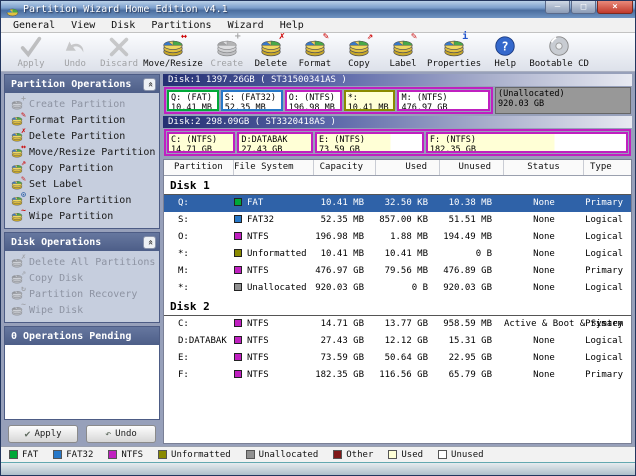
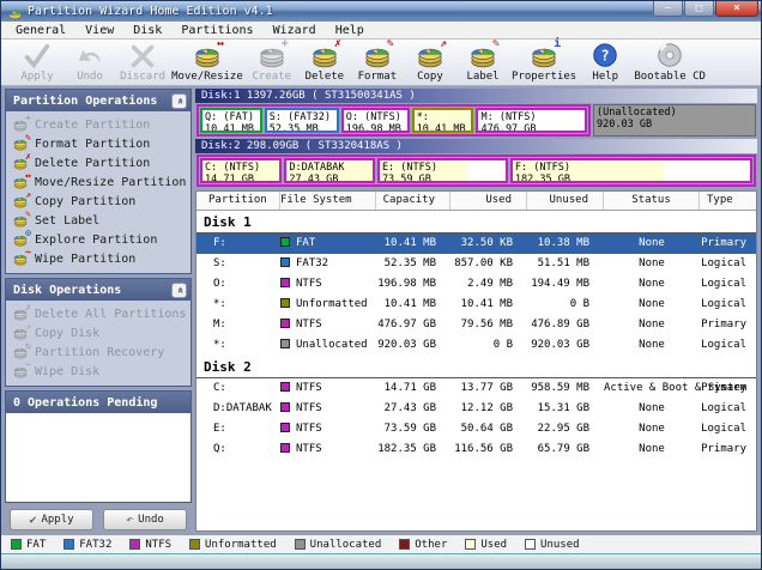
  Partition Wizard Home Edition v4.1
  –
  □
  ×
  General
  View
  Disk
  Partitions
  Wizard
  Help
  Apply
  Undo
  Discard
  ↔
  Move/Resize
  +
  Create
  ✗
  Delete
  ✎
  Format
  ⇗
  Copy
  ✎
  Label
  i
  Properties
  ?
  Help
  Bootable CD
  Partition Operations
  +
  Create Partition
  ✎
  Format Partition
  ✗
  Delete Partition
  ↔
  Move/Resize Partition
  ⇗
  Copy Partition
  ✎
  Set Label
  ⊙
  Explore Partition
  ~
  Wipe Partition
  Disk Operations
  ✗
  Delete All Partitions
  ⇗
  Copy Disk
  ↻
  Partition Recovery
  ~
  Wipe Disk
  0 Operations Pending
  ✔
  Apply
  ↶
  Undo
  Disk:1 1397.26GB ( ST31500341AS )
  Q: (FAT)
  10.41 MB
  S: (FAT32)
  52.35 MB
  O: (NTFS)
  196.98 MB
  *:
  10.41 MB
  M: (NTFS)
  476.97 GB
  (Unallocated)
  920.03 GB
  Disk:2 298.09GB ( ST3320418AS )
  C: (NTFS)
  14.71 GB
  D:DATABAK
  27.43 GB
  E: (NTFS)
  73.59 GB
  F: (NTFS)
  182.35 GB
  Partition
  File System
  Capacity
  Used
  Unused
  Status
  Type
  Disk 1
- Q:
+ F:
  FAT
  10.41 MB
  32.50 KB
  10.38 MB
  None
  Primary
  S:
  FAT32
  52.35 MB
  857.00 KB
  51.51 MB
  None
  Logical
  O:
  NTFS
  196.98 MB
- 1.88 MB
+ 2.49 MB
  194.49 MB
  None
  Logical
  *:
  Unformatted
  10.41 MB
  10.41 MB
  0 B
  None
  Logical
  M:
  NTFS
  476.97 GB
  79.56 MB
  476.89 GB
  None
  Primary
  *:
  Unallocated
  920.03 GB
  0 B
  920.03 GB
  None
  Logical
  Disk 2
  C:
  NTFS
  14.71 GB
  13.77 GB
  958.59 MB
  Primary
  D:DATABAK
  NTFS
  27.43 GB
  12.12 GB
  15.31 GB
  None
  Logical
  E:
  NTFS
  73.59 GB
  50.64 GB
  22.95 GB
  None
  Logical
- F:
+ Q:
  NTFS
  182.35 GB
  116.56 GB
  65.79 GB
  None
  Primary
  FAT
  FAT32
  NTFS
  Unformatted
  Unallocated
  Other
  Used
  Unused
